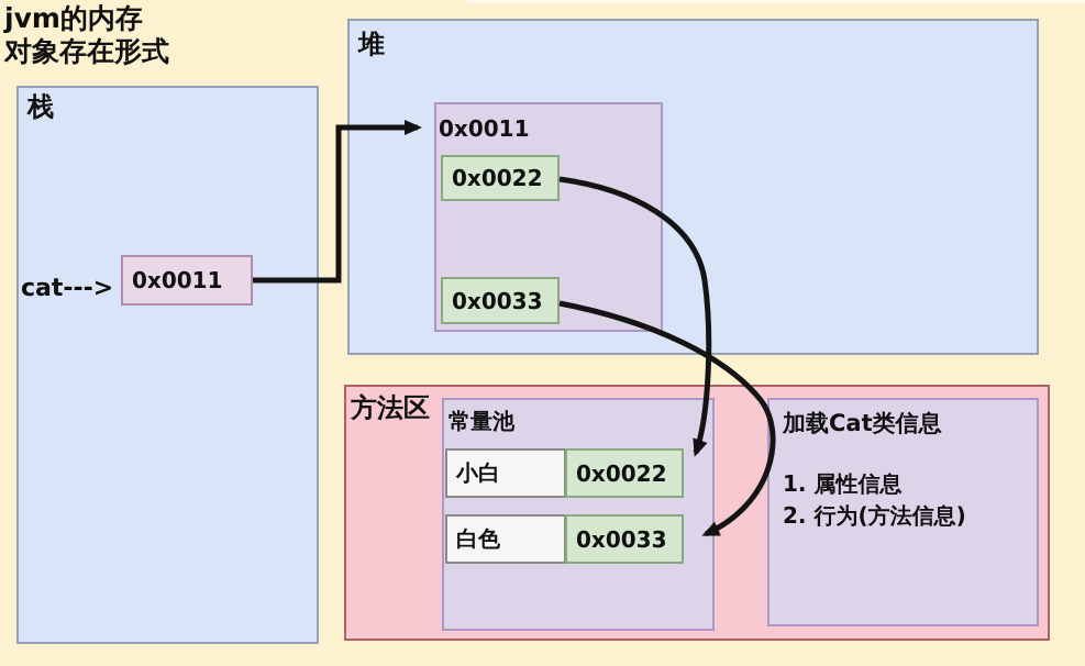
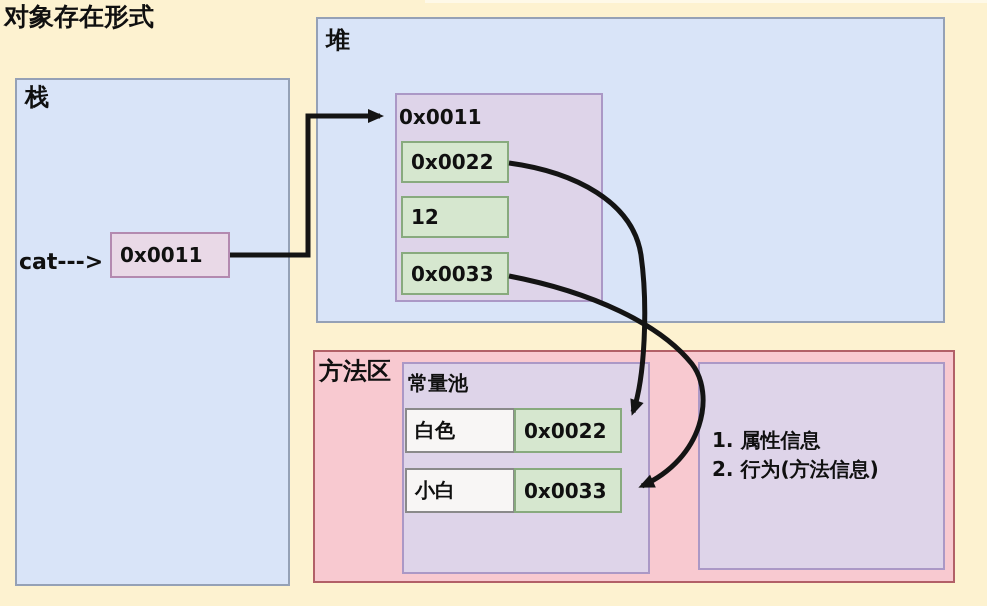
- jvm的内存
  对象存在形式
  栈
  cat--->
  0x0011
  堆
  0x0011
  0x0022
+ 12
  0x0033
  方法区
  常量池
- 小白
+ 白色
  0x0022
- 白色
+ 小白
  0x0033
- 加载Cat类信息
  1. 属性信息
  2. 行为(方法信息)
